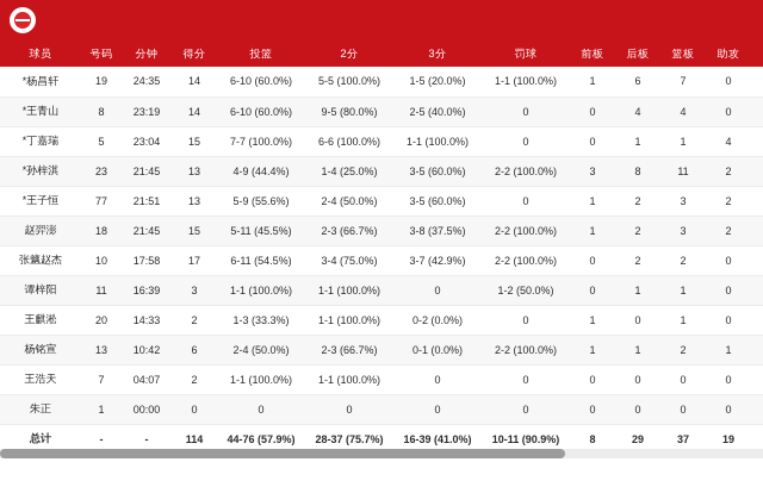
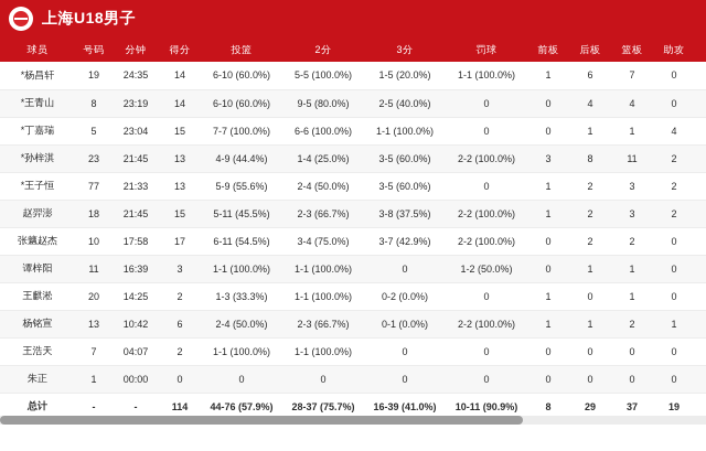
+ 上海U18男子
  球员	号码	分钟	得分	投篮	2分	3分	罚球	前板	后板	篮板	助攻
  *杨昌轩	19	24:35	14	6-10 (60.0%)	5-5 (100.0%)	1-5 (20.0%)	1-1 (100.0%)	1	6	7	0
  *王青山	8	23:19	14	6-10 (60.0%)	9-5 (80.0%)	2-5 (40.0%)	0	0	4	4	0
  *丁嘉瑞	5	23:04	15	7-7 (100.0%)	6-6 (100.0%)	1-1 (100.0%)	0	0	1	1	4
  *孙梓淇	23	21:45	13	4-9 (44.4%)	1-4 (25.0%)	3-5 (60.0%)	2-2 (100.0%)	3	8	11	2
- *王子恒	77	21:51	13	5-9 (55.6%)	2-4 (50.0%)	3-5 (60.0%)	0	1	2	3	2
+ *王子恒	77	21:33	13	5-9 (55.6%)	2-4 (50.0%)	3-5 (60.0%)	0	1	2	3	2
  赵羿澎	18	21:45	15	5-11 (45.5%)	2-3 (66.7%)	3-8 (37.5%)	2-2 (100.0%)	1	2	3	2
  张魑赵杰	10	17:58	17	6-11 (54.5%)	3-4 (75.0%)	3-7 (42.9%)	2-2 (100.0%)	0	2	2	0
  谭梓阳	11	16:39	3	1-1 (100.0%)	1-1 (100.0%)	0	1-2 (50.0%)	0	1	1	0
- 王麒淞	20	14:33	2	1-3 (33.3%)	1-1 (100.0%)	0-2 (0.0%)	0	1	0	1	0
+ 王麒淞	20	14:25	2	1-3 (33.3%)	1-1 (100.0%)	0-2 (0.0%)	0	1	0	1	0
  杨铭宣	13	10:42	6	2-4 (50.0%)	2-3 (66.7%)	0-1 (0.0%)	2-2 (100.0%)	1	1	2	1
  王浩天	7	04:07	2	1-1 (100.0%)	1-1 (100.0%)	0	0	0	0	0	0
  朱正	1	00:00	0	0	0	0	0	0	0	0	0
  总计	-	-	114	44-76 (57.9%)	28-37 (75.7%)	16-39 (41.0%)	10-11 (90.9%)	8	29	37	19
